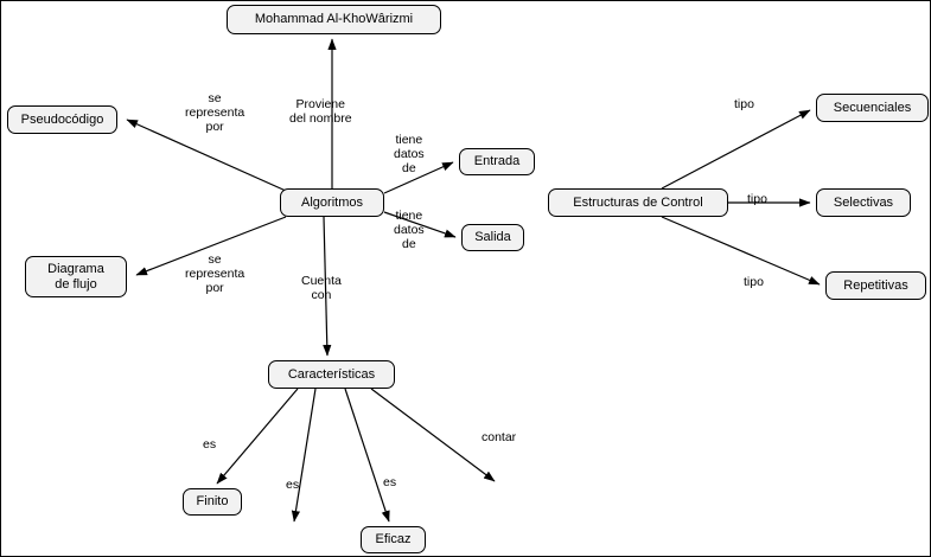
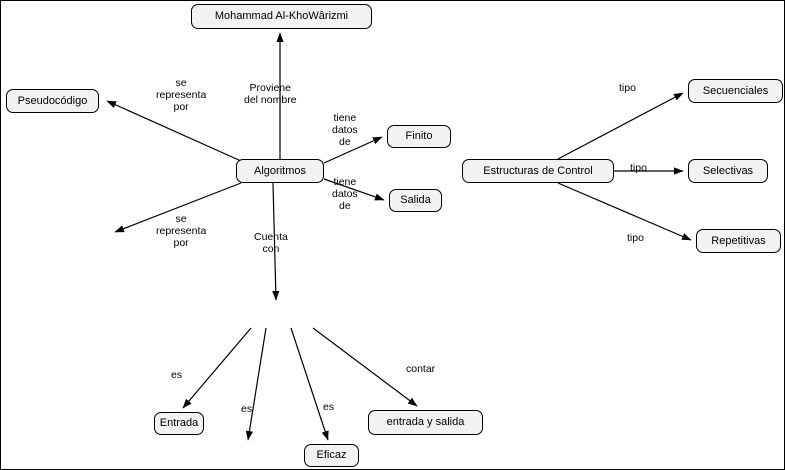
  Mohammad Al-KhoWârizmi
  Pseudocódigo
  Algoritmos
- Entrada
+ Finito
  Salida
- Diagrama
- de flujo
- Características
- Finito
+ Entrada
  Eficaz
+ entrada y salida
  Estructuras de Control
  Secuenciales
  Selectivas
  Repetitivas
  Proviene
  del nombre
  se
  representa
  por
  tiene
  datos
  de
  tiene
  datos
  de
  se
  representa
  por
  Cuenta
  con
  es
  es
  es
  contar
  tipo
  tipo
  tipo
